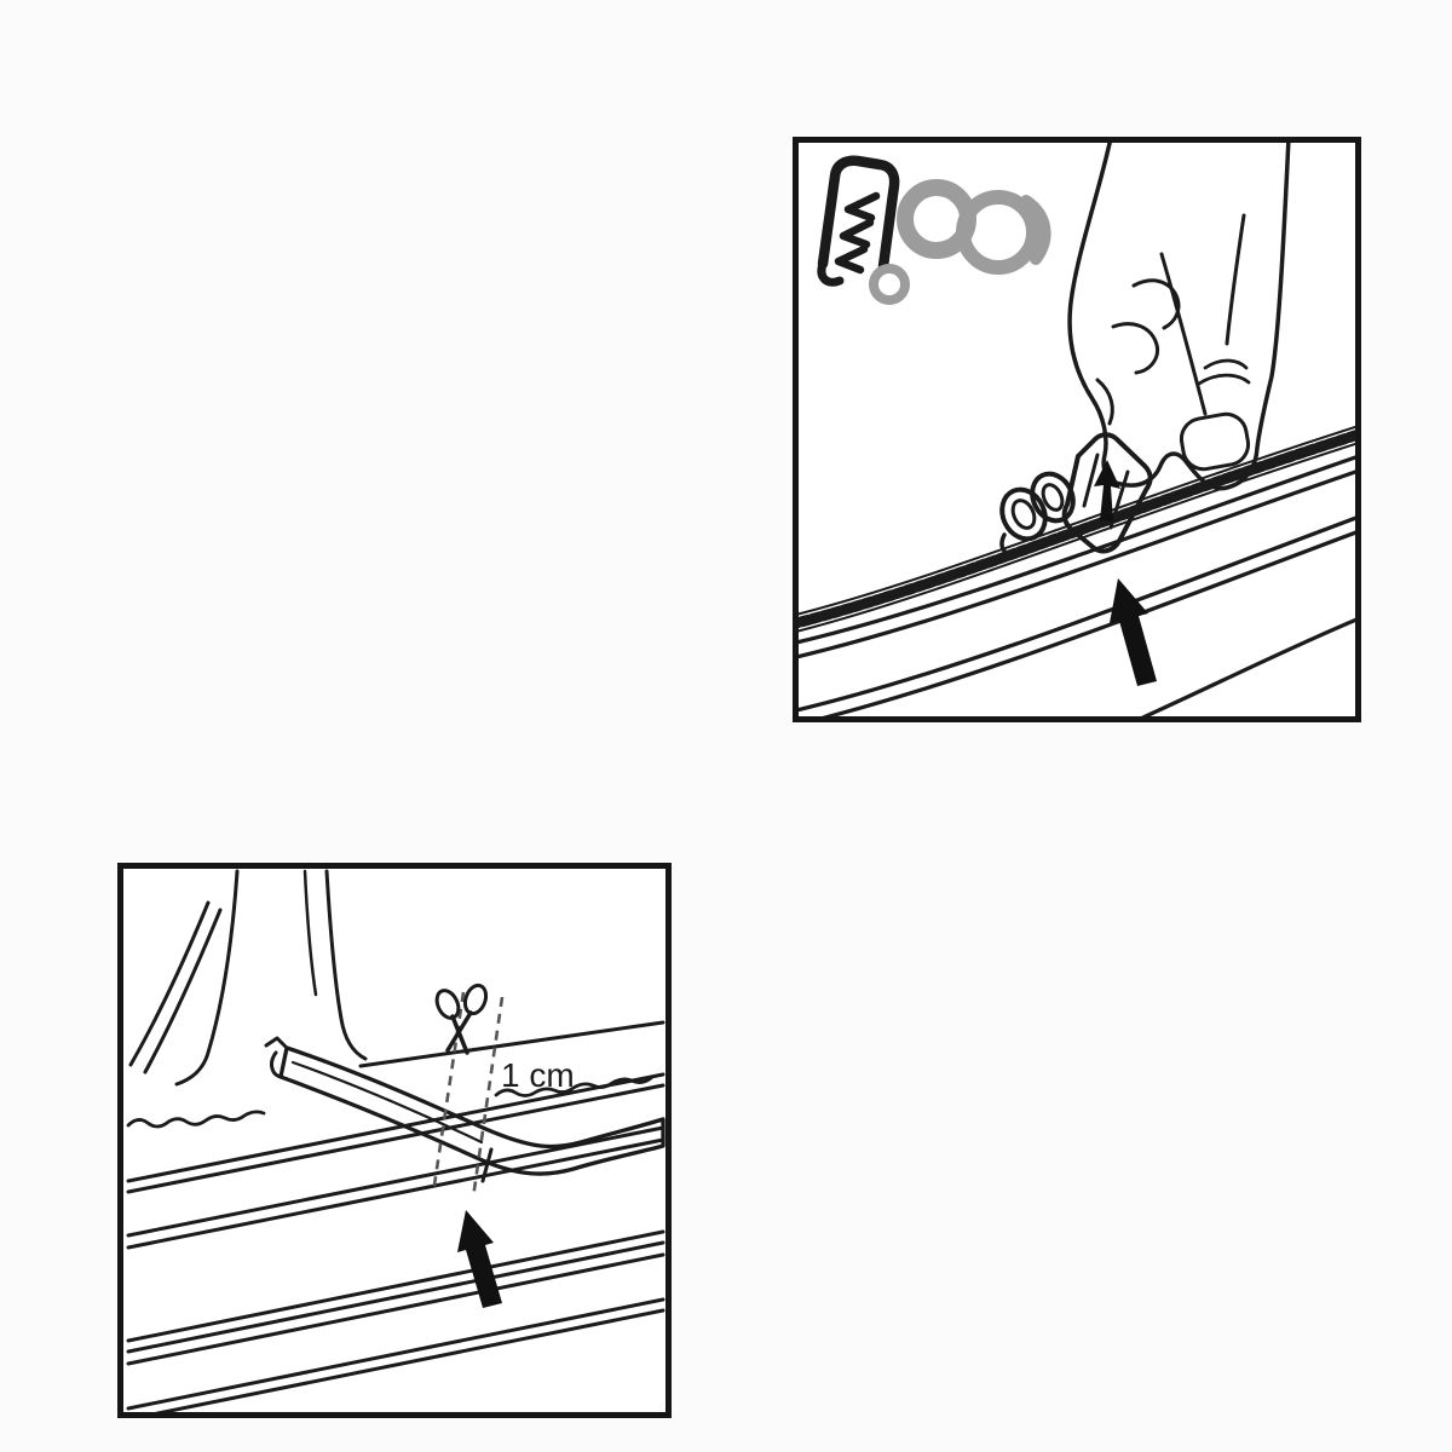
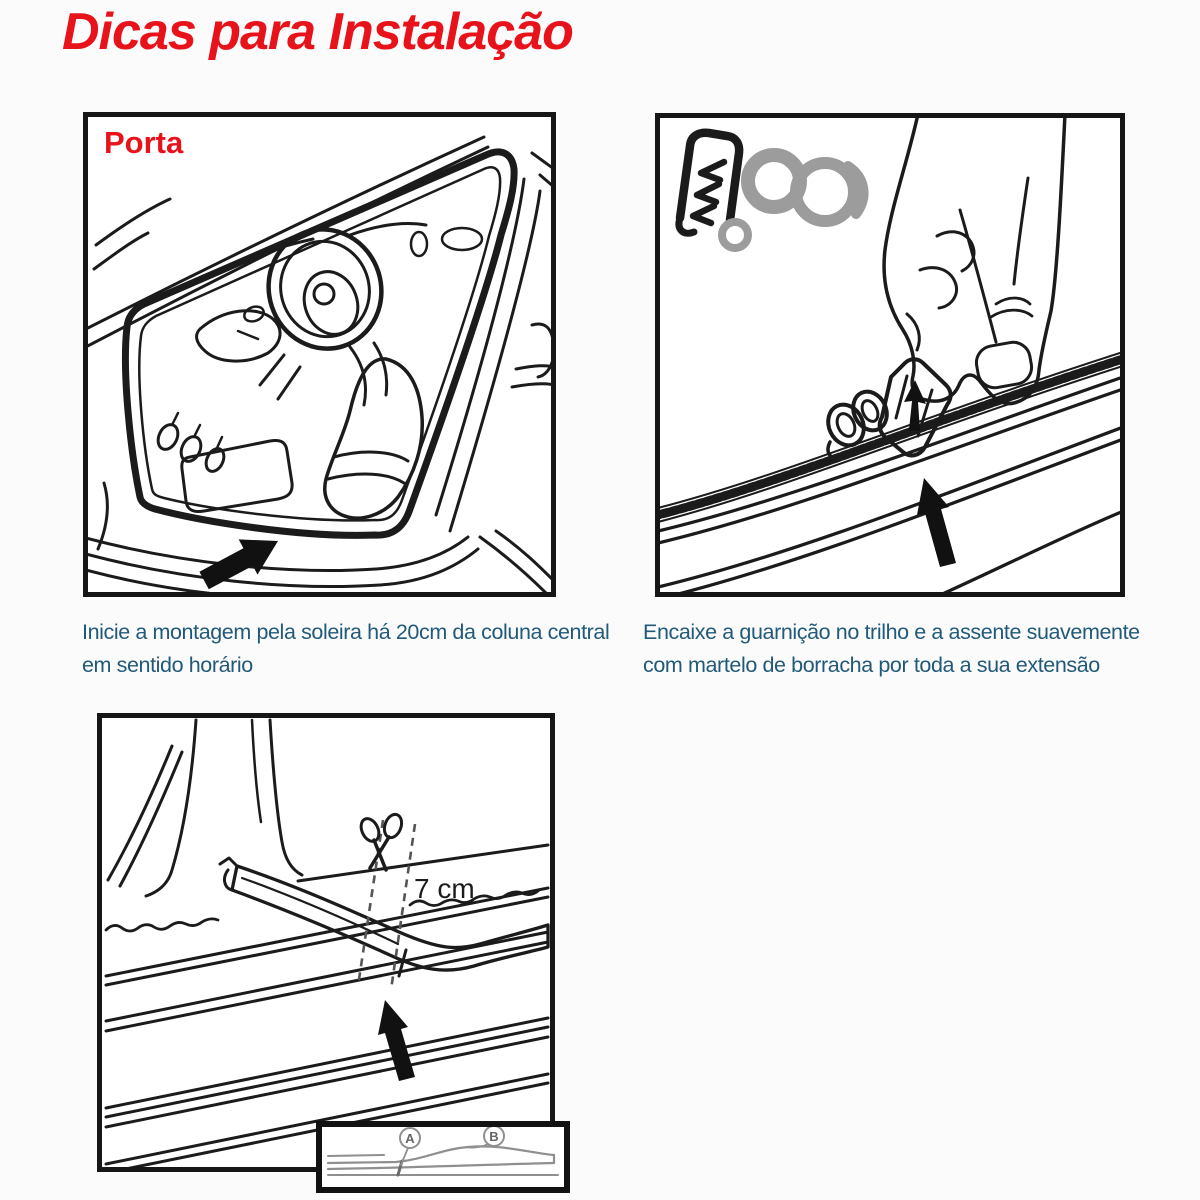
+ Dicas para Instalação
+ Porta
+ Inicie a montagem pela soleira há 20cm da coluna central em sentido horário
+ Encaixe a guarnição no trilho e a assente suavemente com martelo de borracha por toda a sua extensão
- 1 cm
+ 7 cm
+ A
+ B
